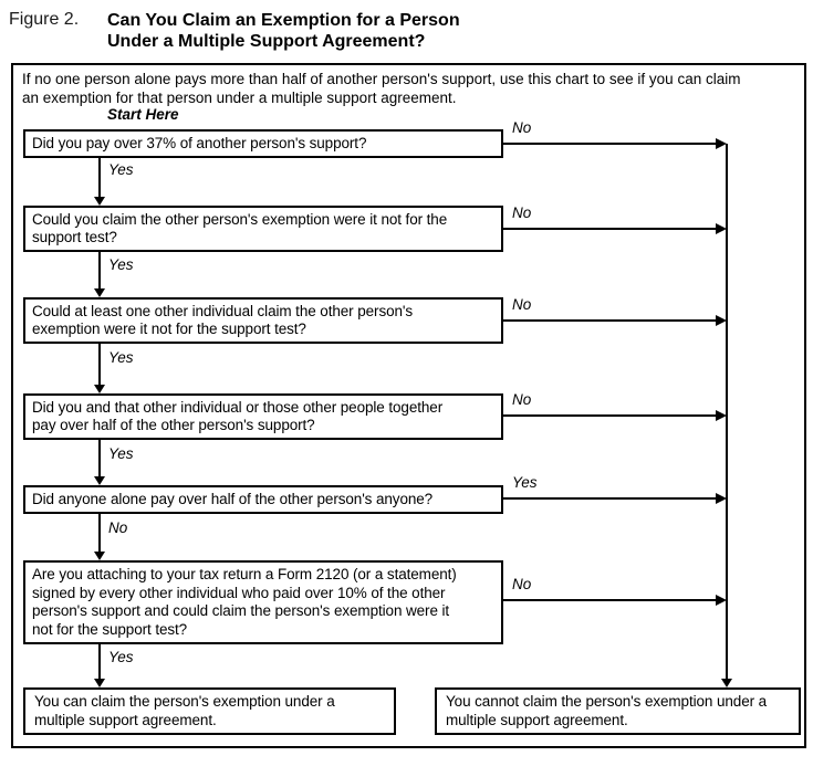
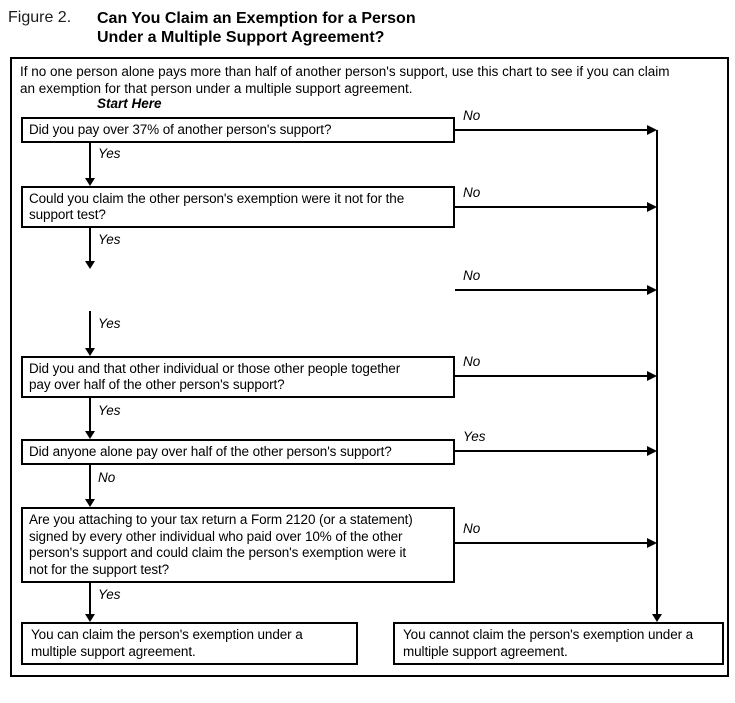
  Figure 2.
  Can You Claim an Exemption for a Person
  Under a Multiple Support Agreement?
  If no one person alone pays more than half of another person's support, use this chart to see if you can claim
  an exemption for that person under a multiple support agreement.
  Start Here
  Did you pay over 37% of another person's support?
  Could you claim the other person's exemption were it not for the
  support test?
- Could at least one other individual claim the other person's
- exemption were it not for the support test?
  Did you and that other individual or those other people together
  pay over half of the other person's support?
- Did anyone alone pay over half of the other person's anyone?
+ Did anyone alone pay over half of the other person's support?
  Are you attaching to your tax return a Form 2120 (or a statement)
  signed by every other individual who paid over 10% of the other
  person's support and could claim the person's exemption were it
  not for the support test?
  You can claim the person's exemption under a
  multiple support agreement.
  You cannot claim the person's exemption under a
  multiple support agreement.
  Yes
  Yes
  Yes
  Yes
  No
  Yes
  No
  No
  No
  No
  Yes
  No
